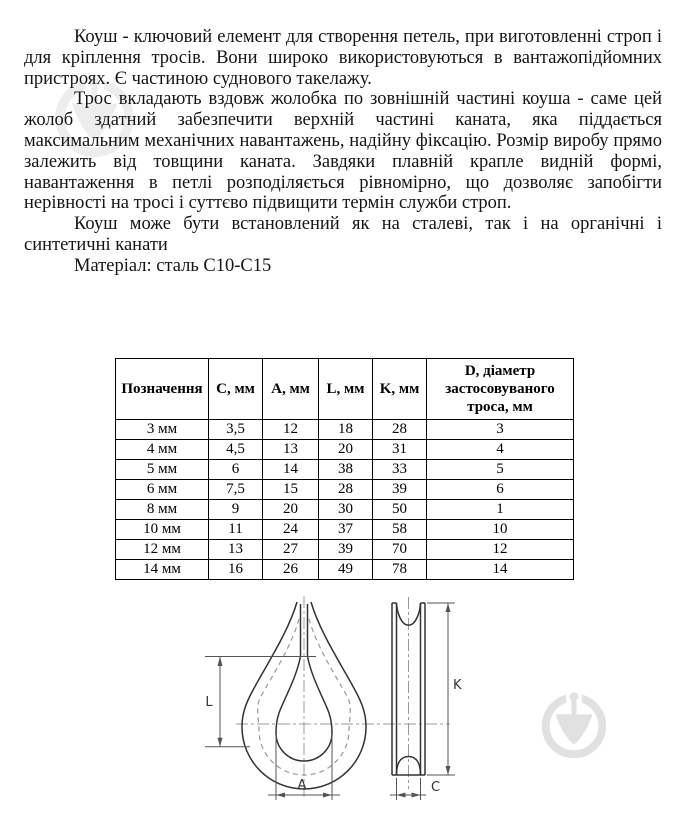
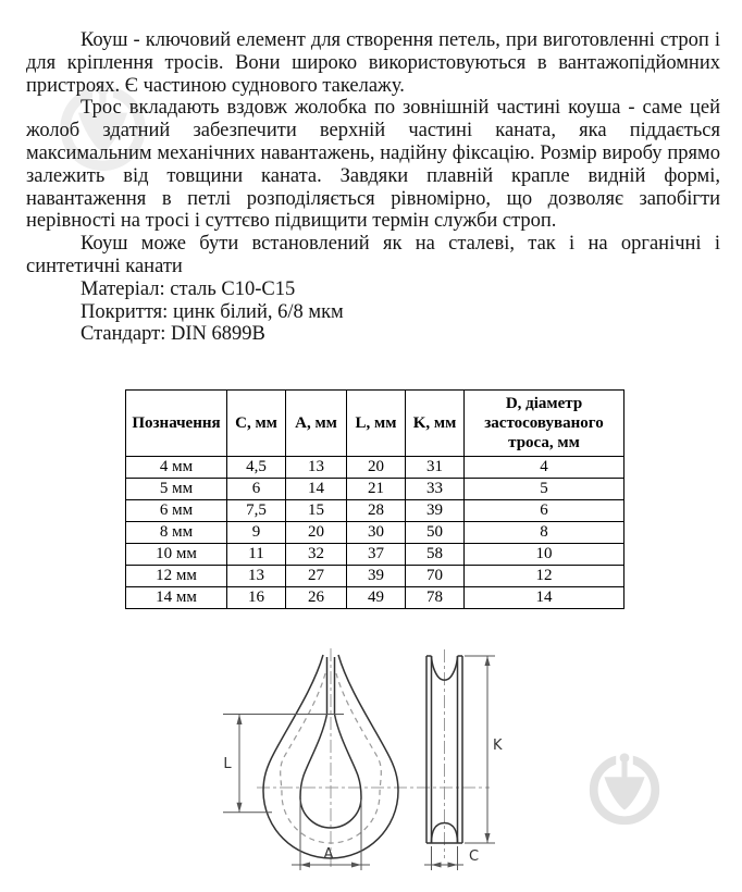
  Коуш - ключовий елемент для створення петель, при виготовленні строп і для кріплення тросів. Вони широко використовуються в вантажопідйомних пристроях. Є частиною суднового такелажу.
  Трос вкладають вздовж жолобка по зовнішній частині коуша - саме цей жолоб здатний забезпечити верхній частині каната, яка піддається максимальним механічних навантажень, надійну фіксацію. Розмір виробу прямо залежить від товщини каната. Завдяки плавній крапле видній формі, навантаження в петлі розподіляється рівномірно, що дозволяє запобігти нерівності на тросі і суттєво підвищити термін служби строп.
  Коуш може бути встановлений як на сталеві, так і на органічні і синтетичні канати
  Матеріал: сталь C10-C15
+ Покриття: цинк білий, 6/8 мкм
+ Стандарт: DIN 6899B
  Позначення	C, мм	A, мм	L, мм	K, мм	D, діаметр застосовуваного троса, мм
- 3 мм	3,5	12	18	28	3
  4 мм	4,5	13	20	31	4
- 5 мм	6	14	38	33	5
+ 5 мм	6	14	21	33	5
  6 мм	7,5	15	28	39	6
- 8 мм	9	20	30	50	1
+ 8 мм	9	20	30	50	8
- 10 мм	11	24	37	58	10
+ 10 мм	11	32	37	58	10
  12 мм	13	27	39	70	12
  14 мм	16	26	49	78	14
  L
  A
  K
  C
